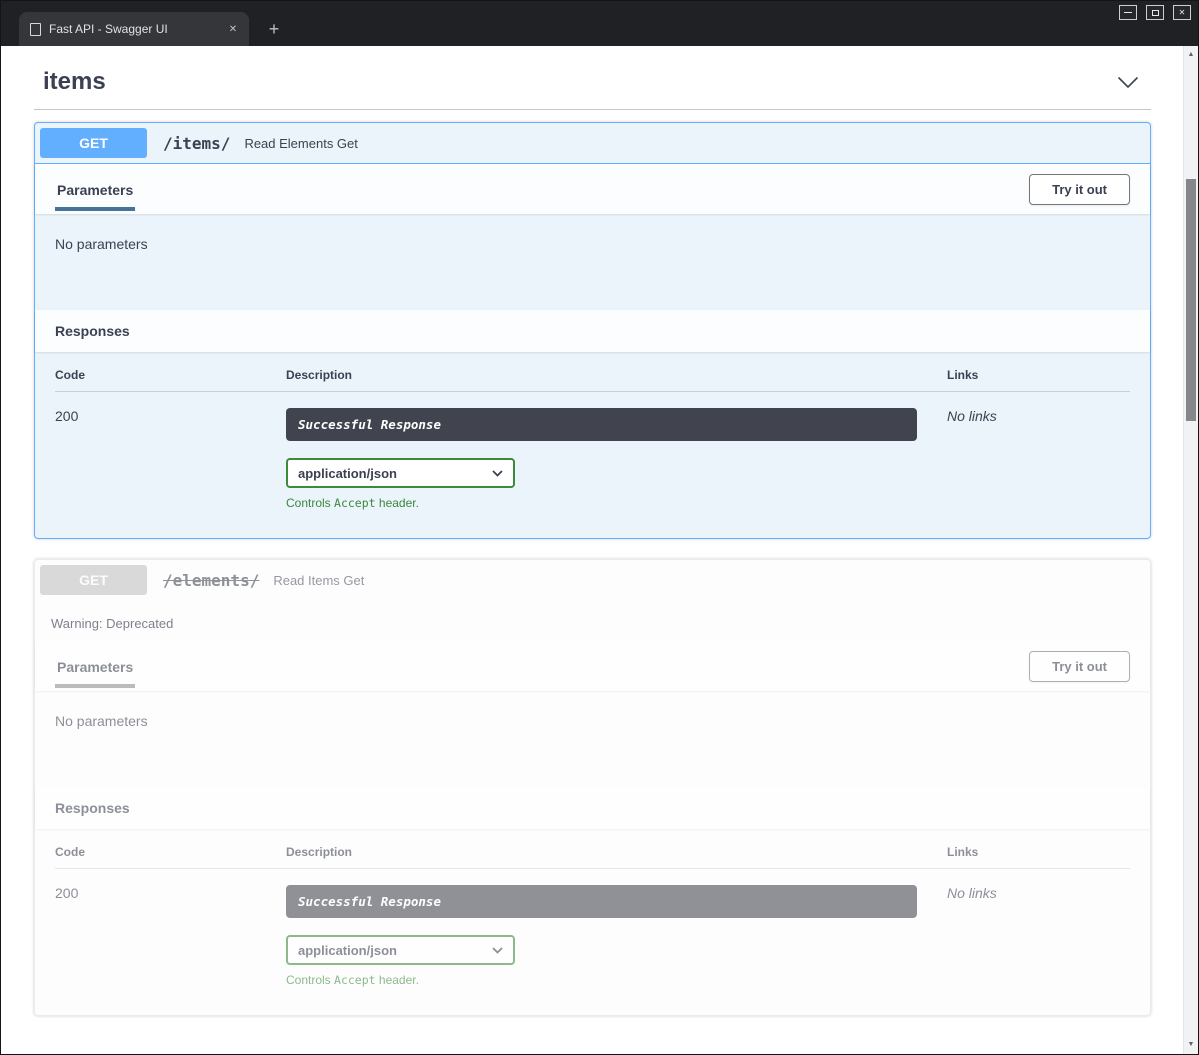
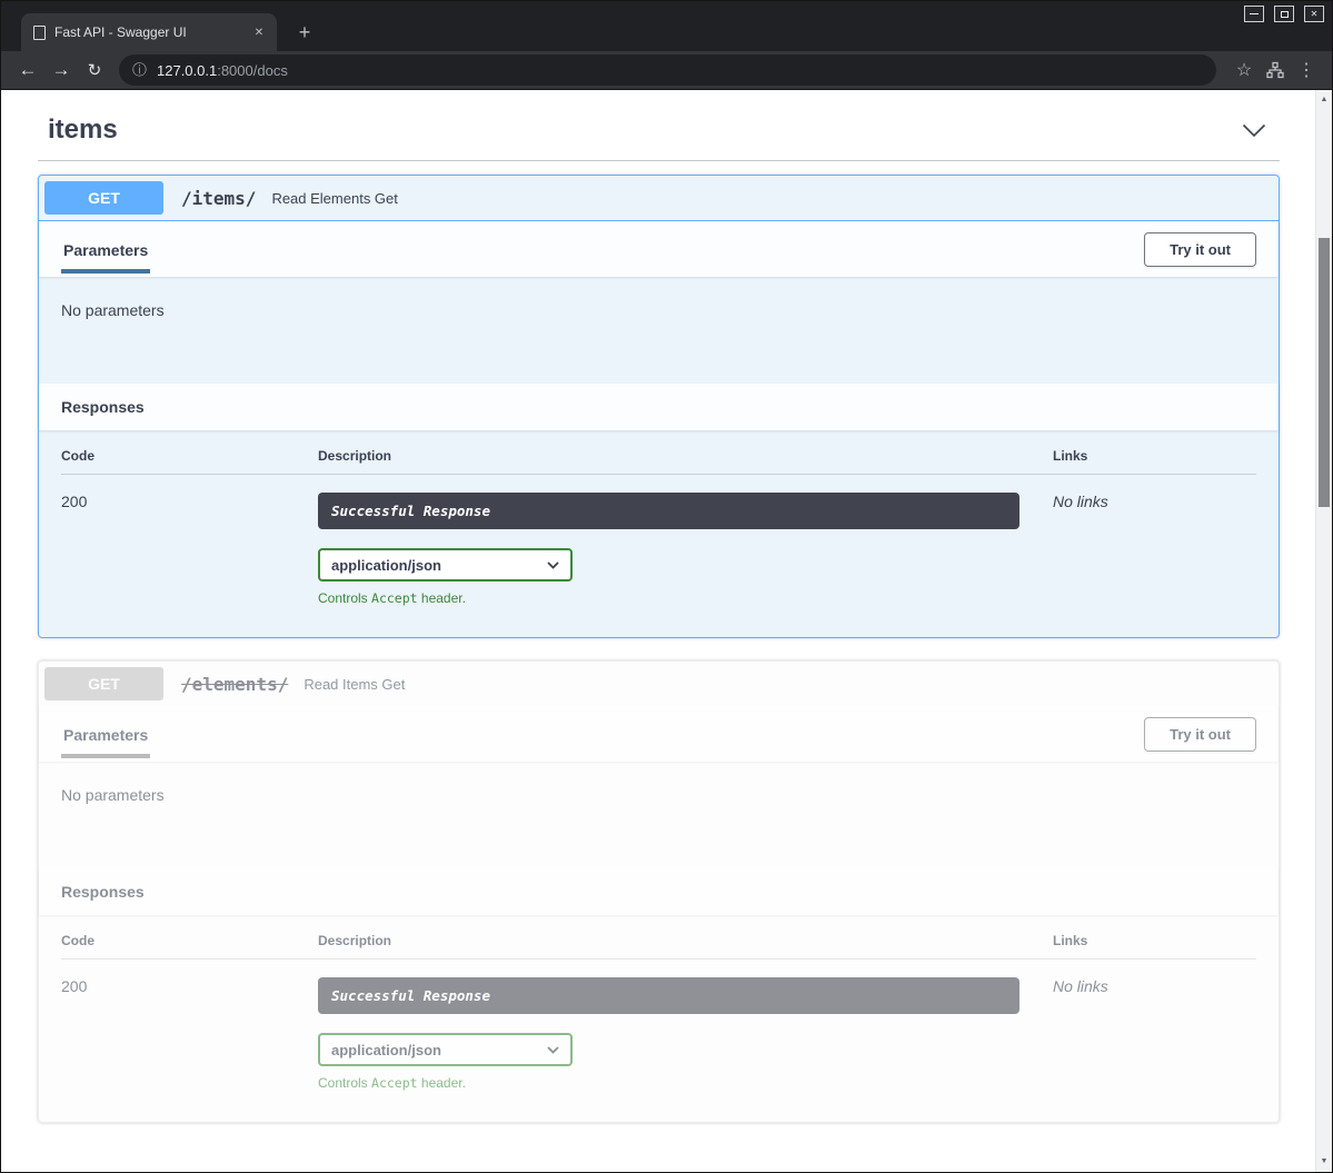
  Fast API - Swagger UI
  ✕
  +
  ✕
+ ←
+ →
+ ↻
+ ⓘ
+ 127.0.0.1:8000/docs
+ ☆
+ ⋮
  items
  GET
  /items/
  Read Elements Get
  Parameters
  Try it out
  No parameters
  Responses
  Code
  Description
  Links
  200
  Successful Response
  application/json
  Controls Accept header.
  No links
  GET
  /elements/
  Read Items Get
- Warning: Deprecated
  Parameters
  Try it out
  No parameters
  Responses
  Code
  Description
  Links
  200
  Successful Response
  application/json
  Controls Accept header.
  No links
